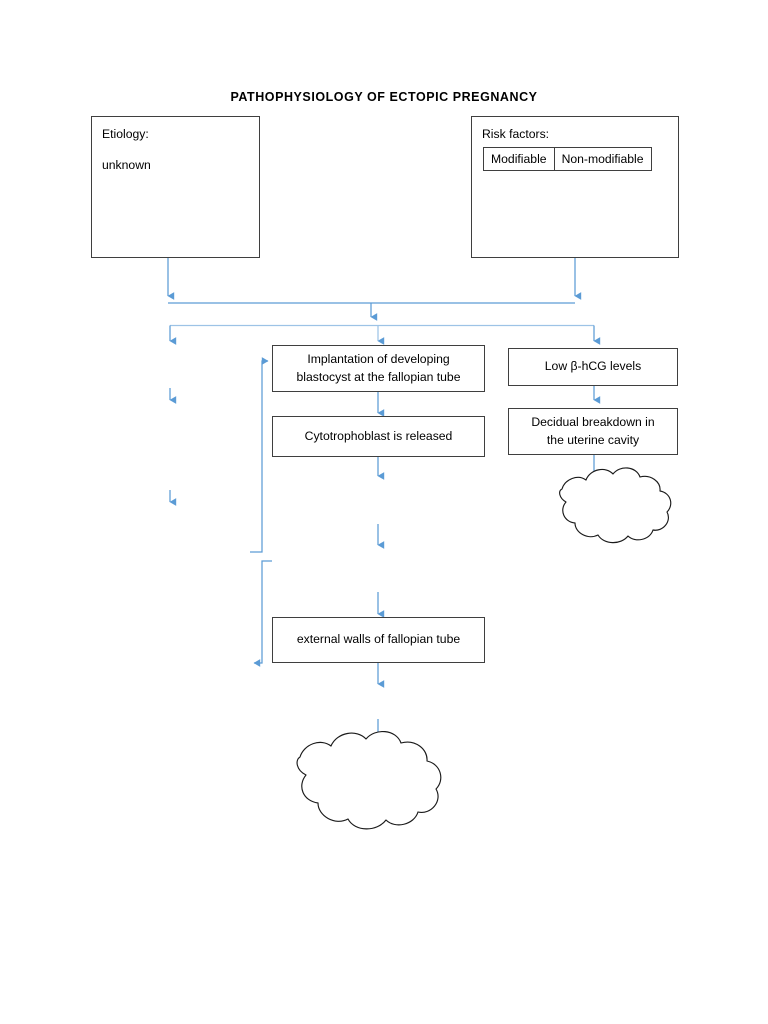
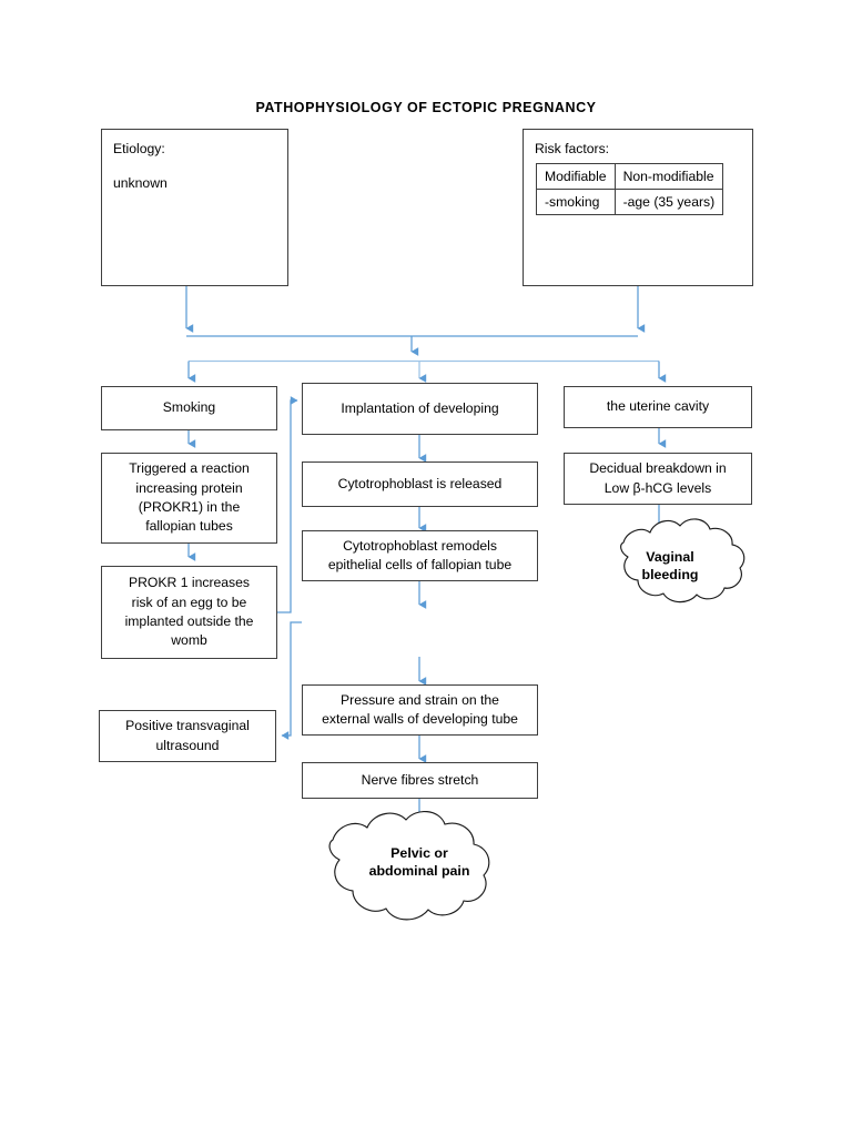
  PATHOPHYSIOLOGY OF ECTOPIC PREGNANCY
  Etiology:
  unknown
  Risk factors:
  Modifiable	Non-modifiable
+ -smoking	-age (35 years)
+ Smoking
+ Triggered a reaction
+ increasing protein
+ (PROKR1) in the
+ fallopian tubes
+ PROKR 1 increases
+ risk of an egg to be
+ implanted outside the
+ womb
+ Positive transvaginal
+ ultrasound
  Implantation of developing
- blastocyst at the fallopian tube
  Cytotrophoblast is released
+ Cytotrophoblast remodels
+ epithelial cells of fallopian tube
+ Pressure and strain on the
- external walls of fallopian tube
+ external walls of developing tube
+ Nerve fibres stretch
+ Pelvic or
+ abdominal pain
- Low β-hCG levels
+ the uterine cavity
  Decidual breakdown in
- the uterine cavity
+ Low β-hCG levels
+ Vaginal
+ bleeding
